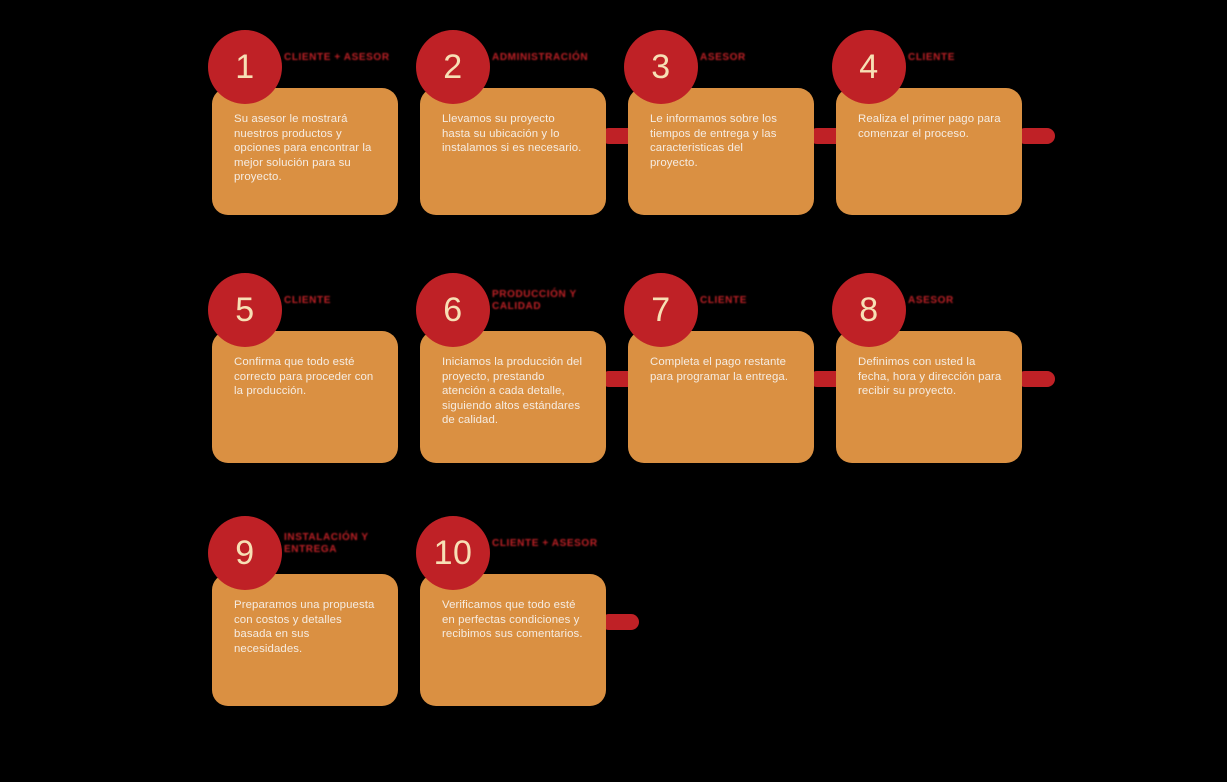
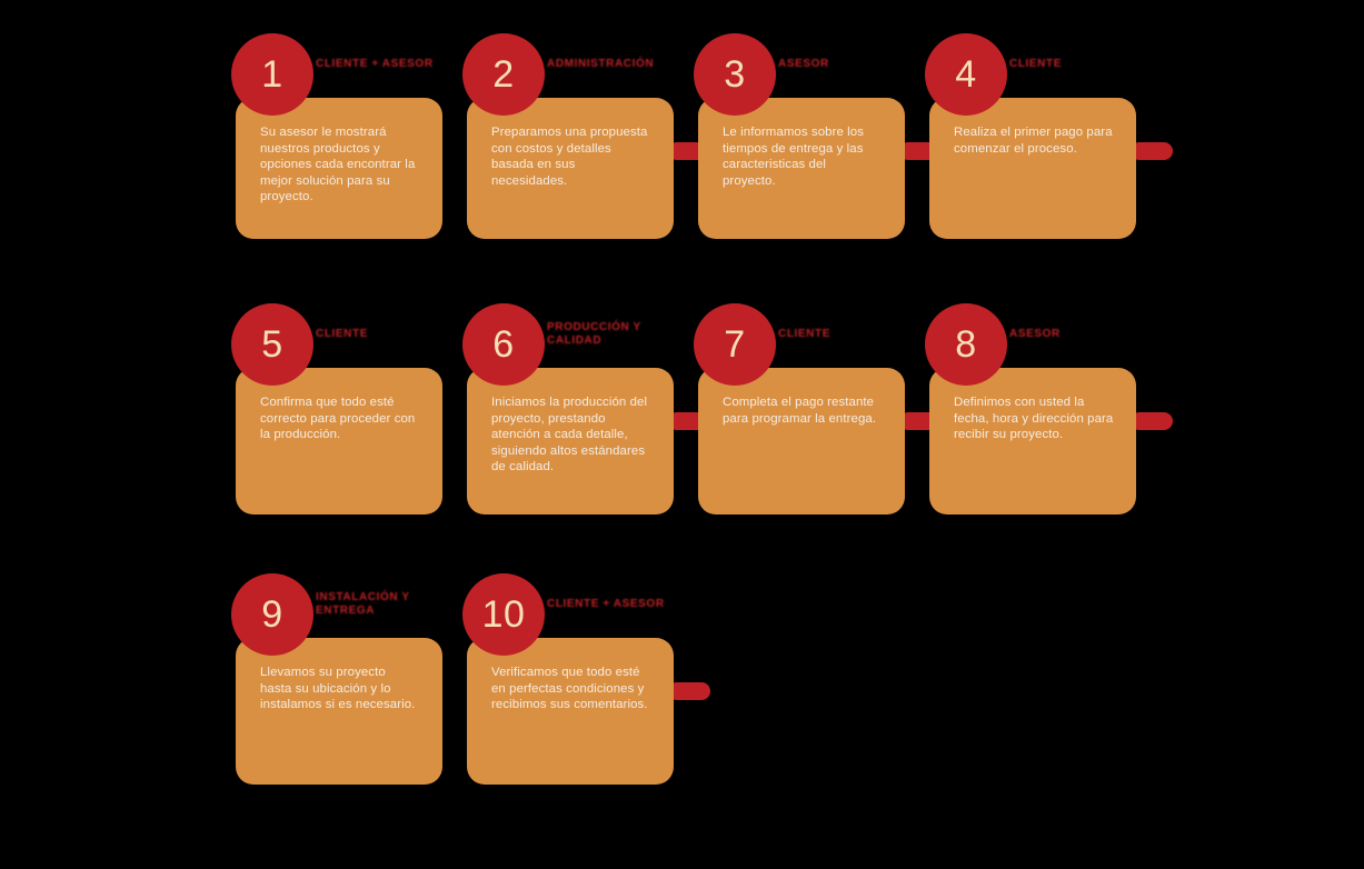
- Su asesor le mostrará nuestros productos y opciones para encontrar la mejor solución para su proyecto.
+ Su asesor le mostrará nuestros productos y opciones cada encontrar la mejor solución para su proyecto.
  1
  CLIENTE + ASESOR
- Llevamos su proyecto hasta su ubicación y lo instalamos si es necesario.
+ Preparamos una propuesta con costos y detalles basada en sus necesidades.
  2
  ADMINISTRACIÓN
  Le informamos sobre los tiempos de entrega y las caracteristicas del proyecto.
  3
  ASESOR
  Realiza el primer pago para comenzar el proceso.
  4
  CLIENTE
  Confirma que todo esté correcto para proceder con la producción.
  5
  CLIENTE
  Iniciamos la producción del proyecto, prestando atención a cada detalle, siguiendo altos estándares de calidad.
  6
  PRODUCCIÓN Y
  CALIDAD
  Completa el pago restante para programar la entrega.
  7
  CLIENTE
  Definimos con usted la fecha, hora y dirección para recibir su proyecto.
  8
  ASESOR
- Preparamos una propuesta con costos y detalles basada en sus necesidades.
+ Llevamos su proyecto hasta su ubicación y lo instalamos si es necesario.
  9
  INSTALACIÓN Y
  ENTREGA
  Verificamos que todo esté en perfectas condiciones y recibimos sus comentarios.
  10
  CLIENTE + ASESOR
